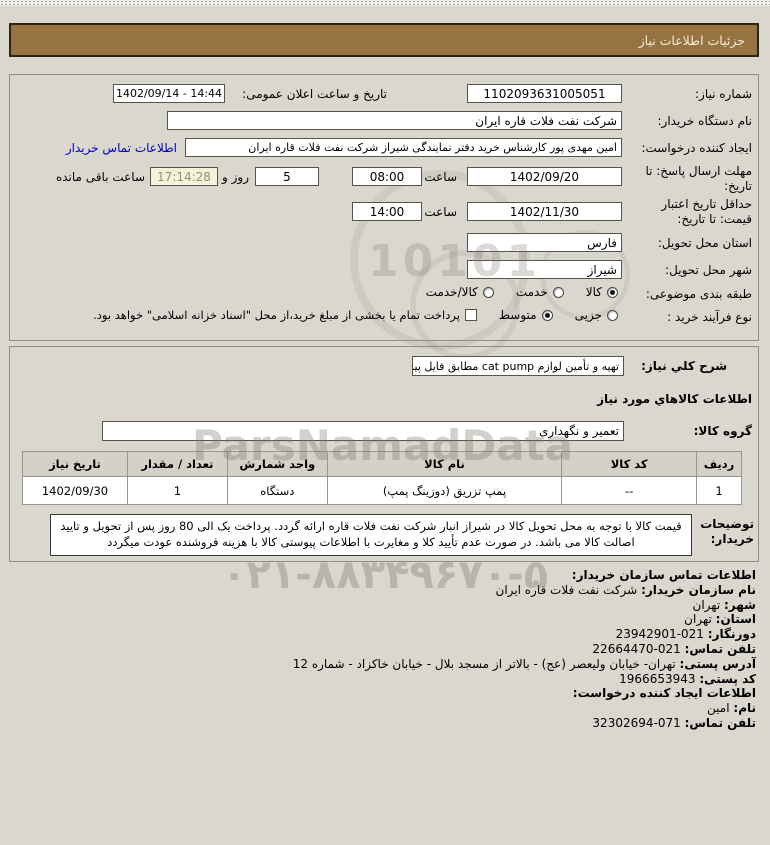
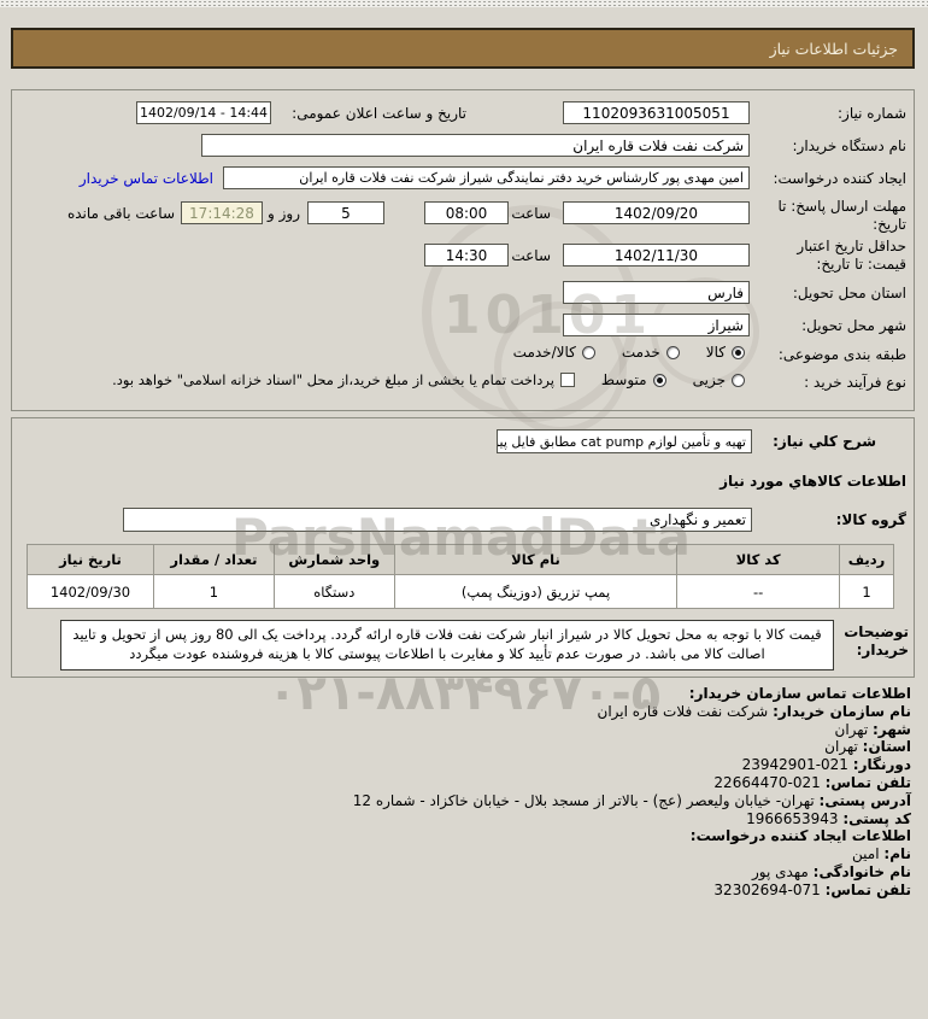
  جزئیات اطلاعات نیاز
  شماره نیاز:
  1102093631005051
  تاریخ و ساعت اعلان عمومی:
  1402/09/14 - 14:44
  نام دستگاه خریدار:
  شرکت نفت فلات قاره ایران
  ایجاد کننده درخواست:
  امین مهدی پور کارشناس خرید دفتر نمایندگی شیراز شرکت نفت فلات قاره ایران
  اطلاعات تماس خریدار
  مهلت ارسال پاسخ: تا تاریخ:
  1402/09/20
  ساعت
  08:00
  5
  روز و
  17:14:28
  ساعت باقی مانده
  حداقل تاریخ اعتبار قیمت: تا تاریخ:
  1402/11/30
  ساعت
- 14:00
+ 14:30
  استان محل تحویل:
  فارس
  شهر محل تحویل:
  شیراز
  طبقه بندی موضوعی:
  کالا
  خدمت
  کالا/خدمت
  نوع فرآیند خرید :
  جزیی
  متوسط
  پرداخت تمام یا بخشی از مبلغ خرید،از محل "اسناد خزانه اسلامی" خواهد بود.
  شرح کلي نیاز:
  تهیه و تأمین لوازم cat pump مطابق فایل پیو
  اطلاعات کالاهاي مورد نیاز
  گروه کالا:
  تعمیر و نگهداری
  ردیف	کد کالا	نام کالا	واحد شمارش	تعداد / مقدار	تاریخ نیاز
  1	--	پمپ تزریق (دوزینگ پمپ)	دستگاه	1	1402/09/30
  توضیحات خریدار:
  قیمت کالا با توجه به محل تحویل کالا در شیراز انبار شرکت نفت فلات قاره ارائه گردد. پرداخت یک الی 80 روز پس از تحویل و تایید اصالت کالا می باشد. در صورت عدم تأیید کلا و مغایرت با اطلاعات پیوستی کالا با هزینه فروشنده عودت میگردد
  اطلاعات تماس سازمان خریدار:
  نام سازمان خریدار: شرکت نفت فلات قاره ایران
  شهر: تهران
  استان: تهران
  دورنگار: 23942901-021
  تلفن تماس: 22664470-021
  آدرس پستی: تهران- خیابان ولیعصر (عج) - بالاتر از مسجد بلال - خیابان خاکزاد - شماره 12
  کد پستی: 1966653943
  اطلاعات ایجاد کننده درخواست:
  نام: امین
+ نام خانوادگی: مهدی پور
  تلفن تماس: 32302694-071
  10101
  ParsNamadData
  ۰۲۱-۸۸۳۴۹۶۷۰-۵
